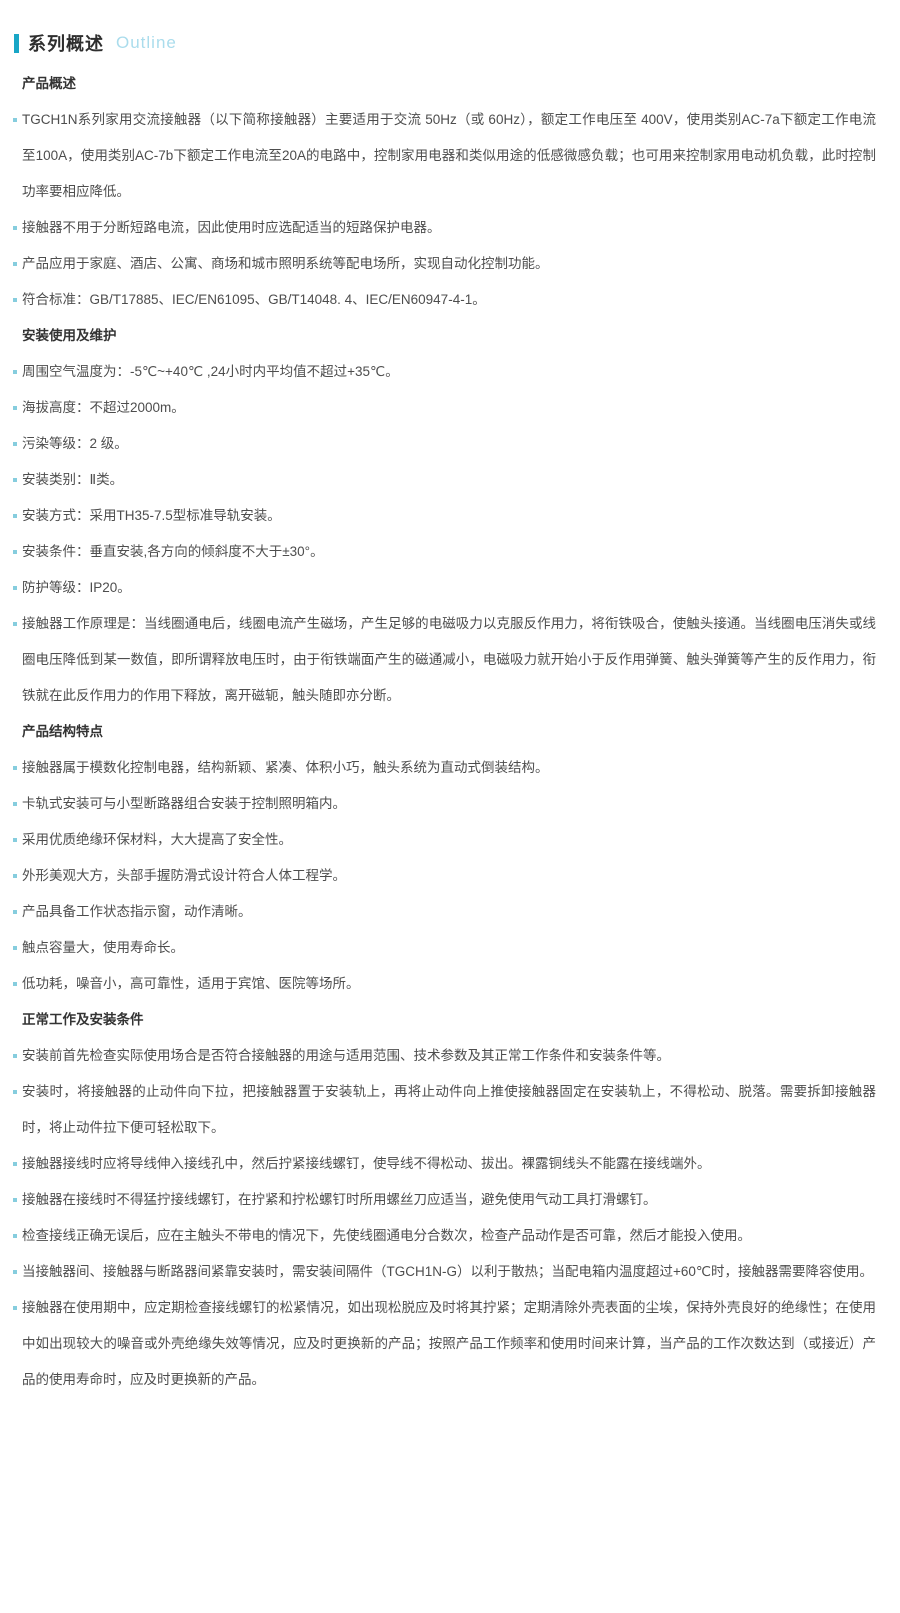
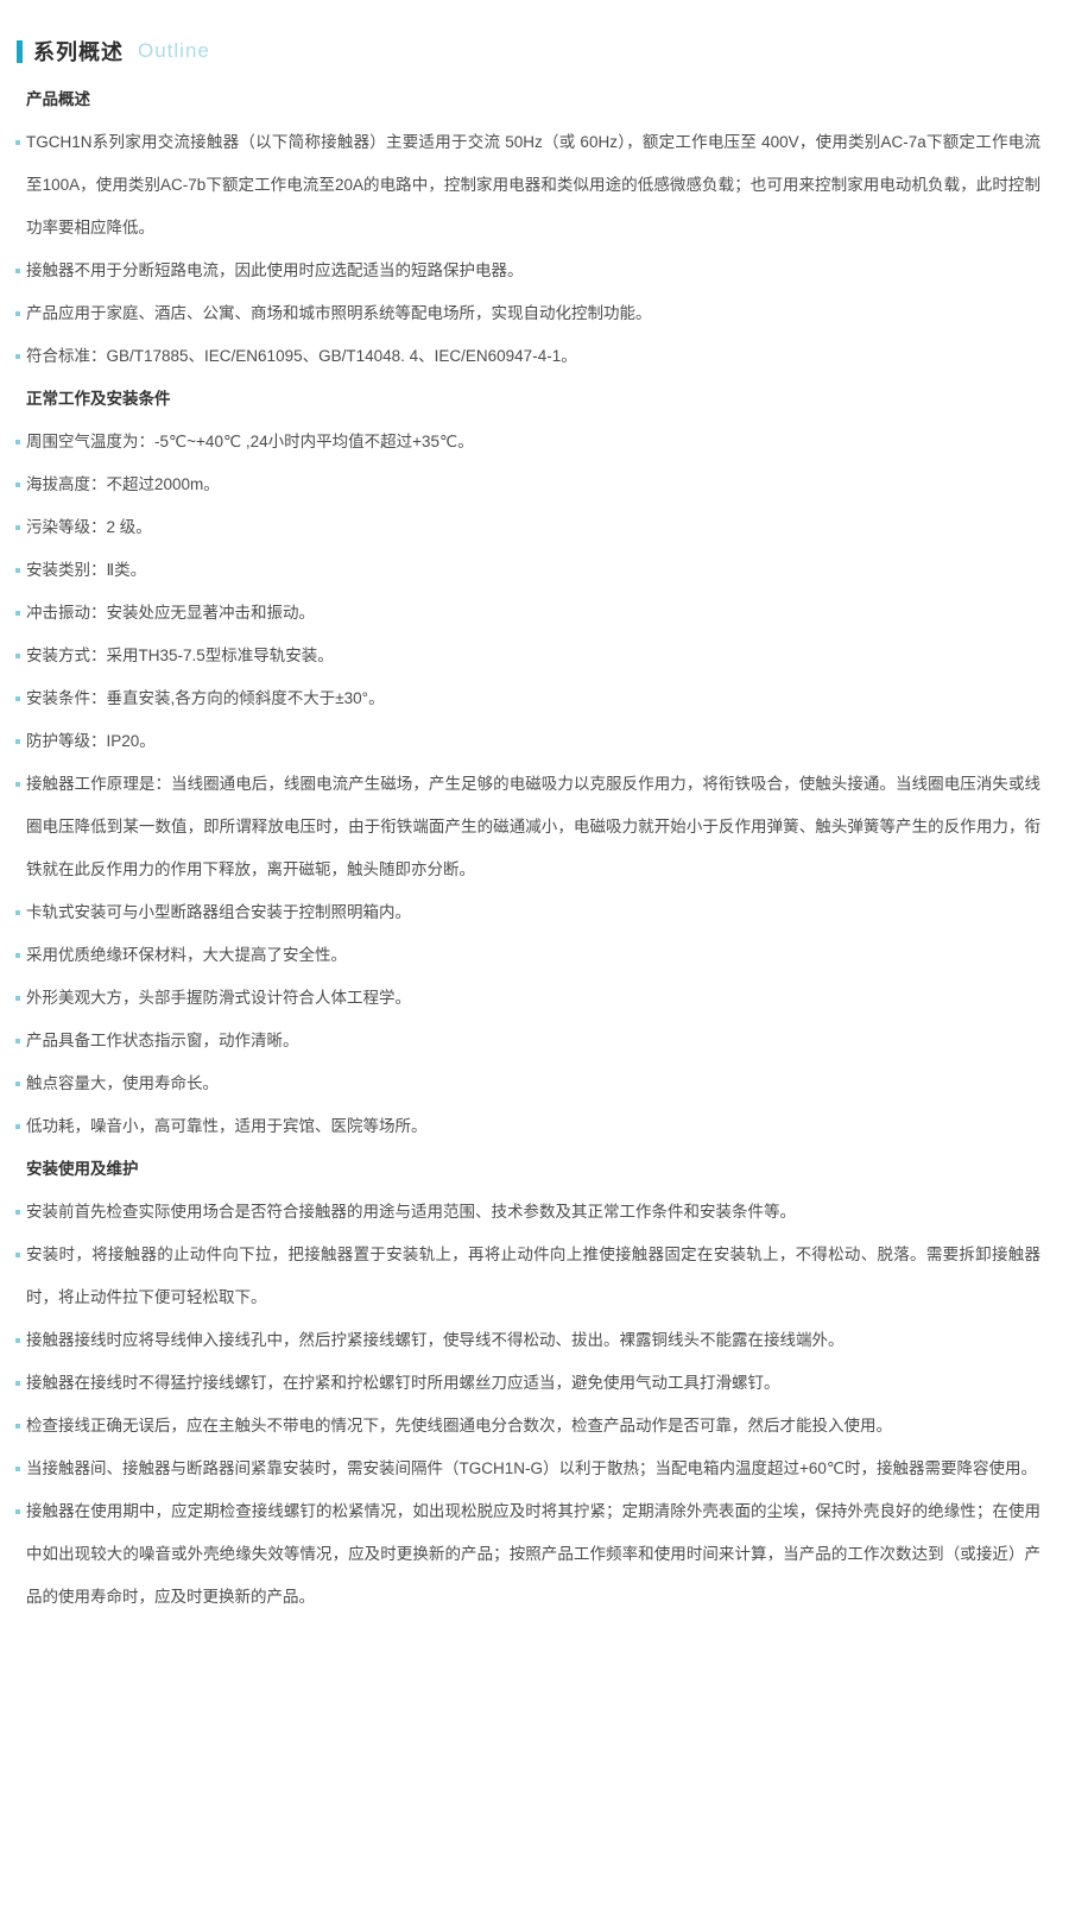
  系列概述
  Outline
  产品概述
  TGCH1N系列家用交流接触器（以下简称接触器）主要适用于交流 50Hz（或 60Hz），额定工作电压至 400V，使用类别AC-7a下额定工作电流至100A，使用类别AC-7b下额定工作电流至20A的电路中，控制家用电器和类似用途的低感微感负载；也可用来控制家用电动机负载，此时控制功率要相应降低。
  接触器不用于分断短路电流，因此使用时应选配适当的短路保护电器。
  产品应用于家庭、酒店、公寓、商场和城市照明系统等配电场所，实现自动化控制功能。
  符合标准：GB/T17885、IEC/EN61095、GB/T14048. 4、IEC/EN60947-4-1。
- 安装使用及维护
+ 正常工作及安装条件
  周围空气温度为：-5℃~+40℃ ,24小时内平均值不超过+35℃。
  海拔高度：不超过2000m。
  污染等级：2 级。
  安装类别：Ⅱ类。
+ 冲击振动：安装处应无显著冲击和振动。
  安装方式：采用TH35-7.5型标准导轨安装。
  安装条件：垂直安装,各方向的倾斜度不大于±30°。
  防护等级：IP20。
  接触器工作原理是：当线圈通电后，线圈电流产生磁场，产生足够的电磁吸力以克服反作用力，将衔铁吸合，使触头接通。当线圈电压消失或线圈电压降低到某一数值，即所谓释放电压时，由于衔铁端面产生的磁通减小，电磁吸力就开始小于反作用弹簧、触头弹簧等产生的反作用力，衔铁就在此反作用力的作用下释放，离开磁轭，触头随即亦分断。
- 产品结构特点
- 接触器属于模数化控制电器，结构新颖、紧凑、体积小巧，触头系统为直动式倒装结构。
  卡轨式安装可与小型断路器组合安装于控制照明箱内。
  采用优质绝缘环保材料，大大提高了安全性。
  外形美观大方，头部手握防滑式设计符合人体工程学。
  产品具备工作状态指示窗，动作清晰。
  触点容量大，使用寿命长。
  低功耗，噪音小，高可靠性，适用于宾馆、医院等场所。
- 正常工作及安装条件
+ 安装使用及维护
  安装前首先检查实际使用场合是否符合接触器的用途与适用范围、技术参数及其正常工作条件和安装条件等。
  安装时，将接触器的止动件向下拉，把接触器置于安装轨上，再将止动件向上推使接触器固定在安装轨上，不得松动、脱落。需要拆卸接触器时，将止动件拉下便可轻松取下。
  接触器接线时应将导线伸入接线孔中，然后拧紧接线螺钉，使导线不得松动、拔出。裸露铜线头不能露在接线端外。
  接触器在接线时不得猛拧接线螺钉，在拧紧和拧松螺钉时所用螺丝刀应适当，避免使用气动工具打滑螺钉。
  检查接线正确无误后，应在主触头不带电的情况下，先使线圈通电分合数次，检查产品动作是否可靠，然后才能投入使用。
  当接触器间、接触器与断路器间紧靠安装时，需安装间隔件（TGCH1N-G）以利于散热；当配电箱内温度超过+60℃时，接触器需要降容使用。
  接触器在使用期中，应定期检查接线螺钉的松紧情况，如出现松脱应及时将其拧紧；定期清除外壳表面的尘埃，保持外壳良好的绝缘性；在使用中如出现较大的噪音或外壳绝缘失效等情况，应及时更换新的产品；按照产品工作频率和使用时间来计算，当产品的工作次数达到（或接近）产品的使用寿命时，应及时更换新的产品。
